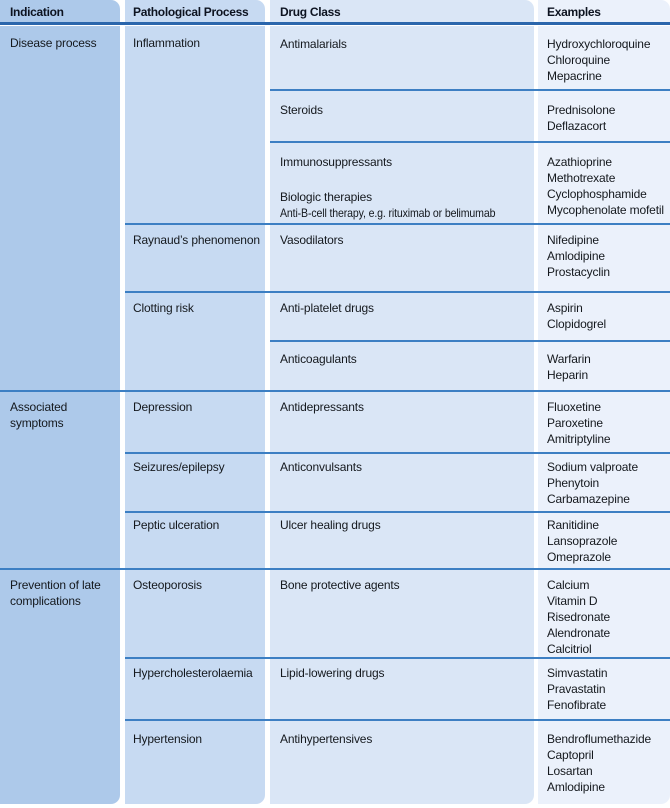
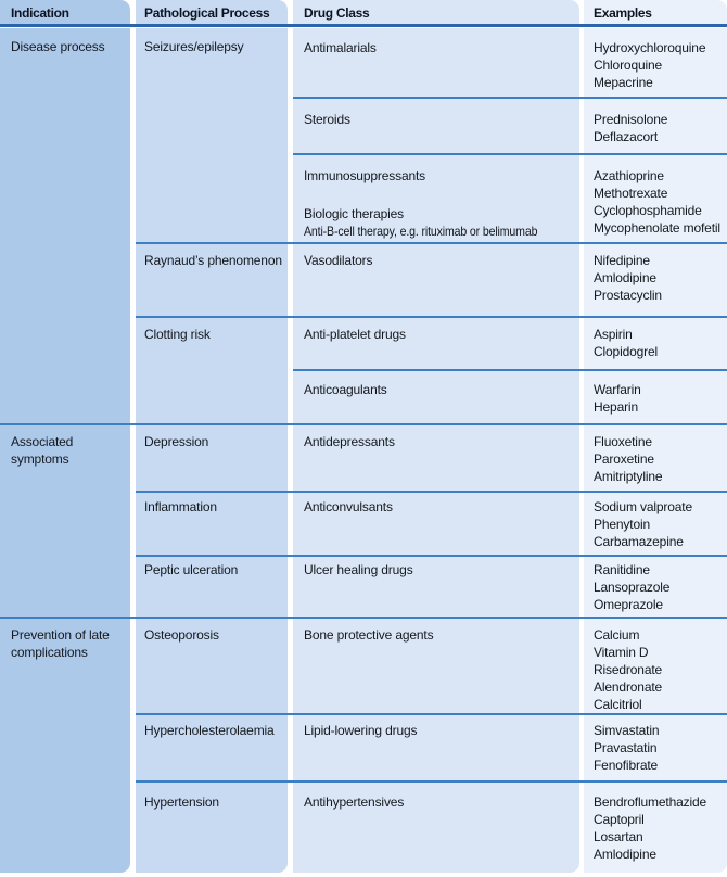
  Indication
  Pathological Process
  Drug Class
  Examples
  Disease process
  Associated symptoms
  Prevention of late complications
- Inflammation
+ Seizures/epilepsy
  Raynaud’s phenomenon
  Clotting risk
  Depression
- Seizures/epilepsy
+ Inflammation
  Peptic ulceration
  Osteoporosis
  Hypercholesterolaemia
  Hypertension
  Antimalarials
  Steroids
  Immunosuppressants
  Biologic therapies
  Anti-B-cell therapy, e.g. rituximab or belimumab
  Vasodilators
  Anti-platelet drugs
  Anticoagulants
  Antidepressants
  Anticonvulsants
  Ulcer healing drugs
  Bone protective agents
  Lipid-lowering drugs
  Antihypertensives
  Hydroxychloroquine
  Chloroquine
  Mepacrine
  Prednisolone
  Deflazacort
  Azathioprine
  Methotrexate
  Cyclophosphamide
  Mycophenolate mofetil
  Nifedipine
  Amlodipine
  Prostacyclin
  Aspirin
  Clopidogrel
  Warfarin
  Heparin
  Fluoxetine
  Paroxetine
  Amitriptyline
  Sodium valproate
  Phenytoin
  Carbamazepine
  Ranitidine
  Lansoprazole
  Omeprazole
  Calcium
  Vitamin D
  Risedronate
  Alendronate
  Calcitriol
  Simvastatin
  Pravastatin
  Fenofibrate
  Bendroflumethazide
  Captopril
  Losartan
  Amlodipine
